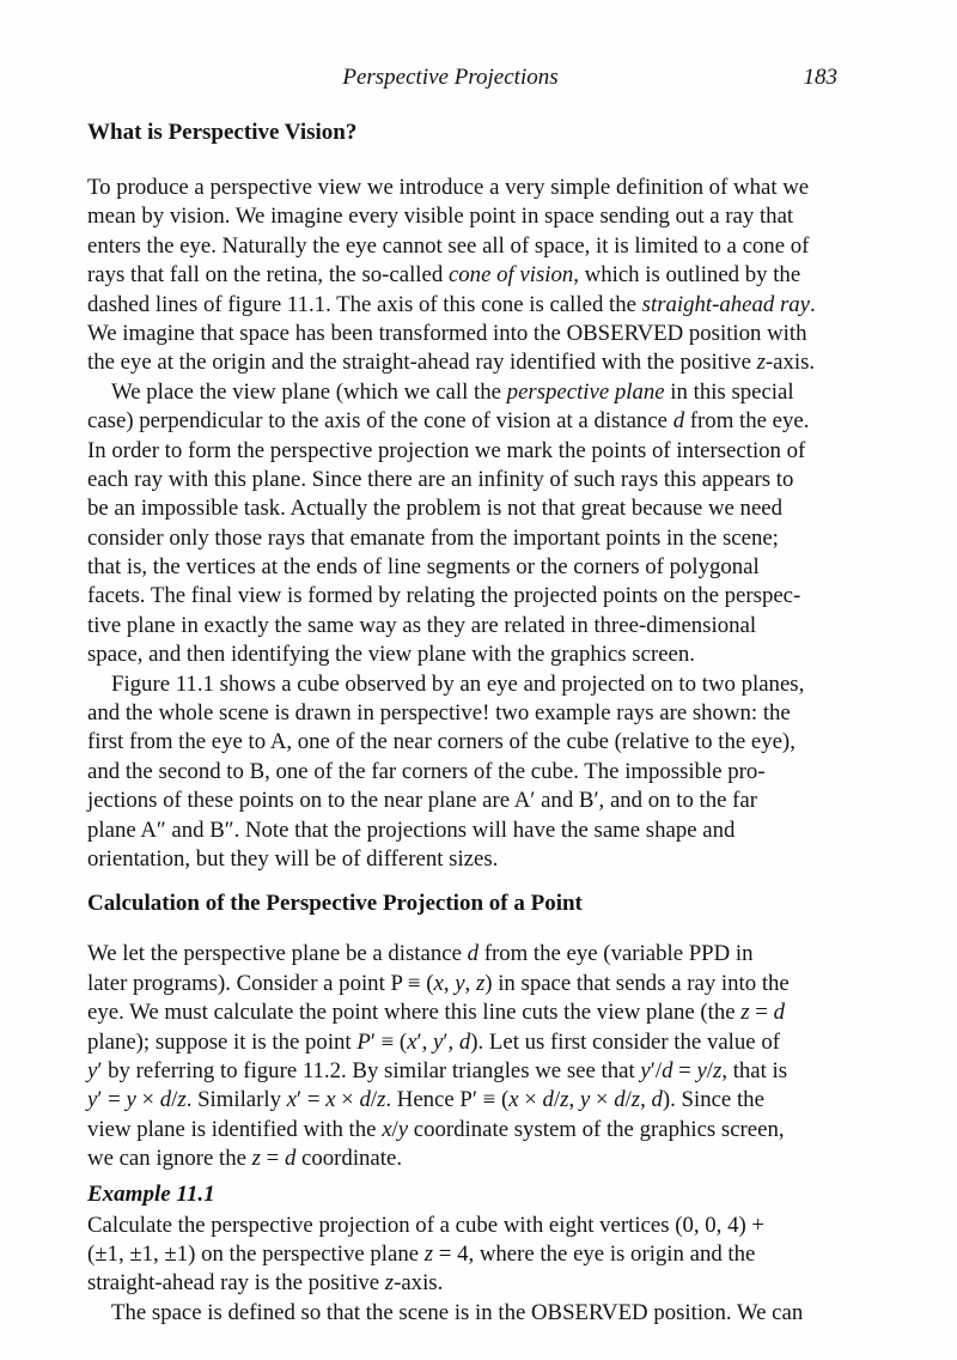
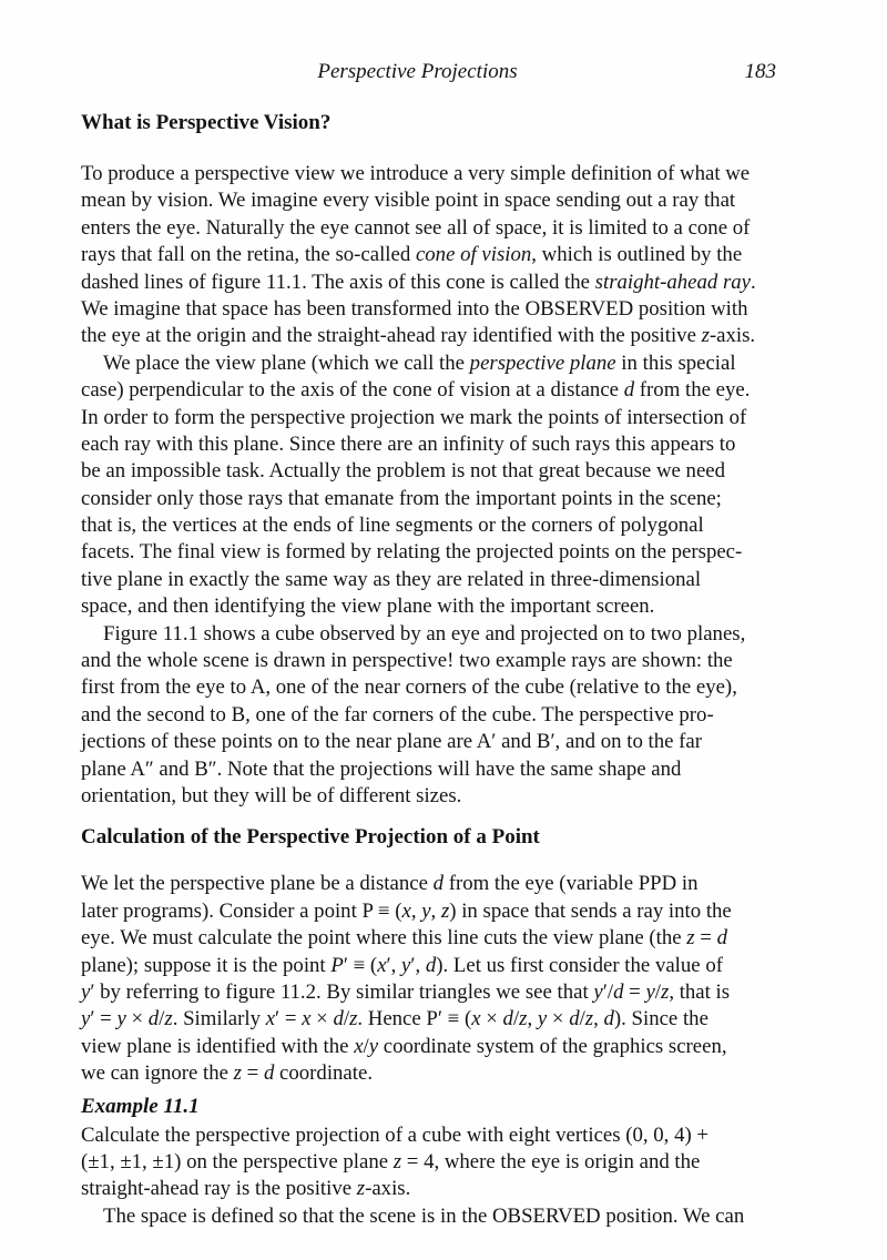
  Perspective Projections
  183
  What is Perspective Vision?
  To produce a perspective view we introduce a very simple definition of what we
  mean by vision. We imagine every visible point in space sending out a ray that
  enters the eye. Naturally the eye cannot see all of space, it is limited to a cone of
  rays that fall on the retina, the so-called cone of vision, which is outlined by the
  dashed lines of figure 11.1. The axis of this cone is called the straight-ahead ray.
  We imagine that space has been transformed into the OBSERVED position with
  the eye at the origin and the straight-ahead ray identified with the positive z-axis.
  We place the view plane (which we call the perspective plane in this special
  case) perpendicular to the axis of the cone of vision at a distance d from the eye.
  In order to form the perspective projection we mark the points of intersection of
  each ray with this plane. Since there are an infinity of such rays this appears to
  be an impossible task. Actually the problem is not that great because we need
  consider only those rays that emanate from the important points in the scene;
  that is, the vertices at the ends of line segments or the corners of polygonal
  facets. The final view is formed by relating the projected points on the perspec-
  tive plane in exactly the same way as they are related in three-dimensional
- space, and then identifying the view plane with the graphics screen.
+ space, and then identifying the view plane with the important screen.
  Figure 11.1 shows a cube observed by an eye and projected on to two planes,
  and the whole scene is drawn in perspective! two example rays are shown: the
  first from the eye to A, one of the near corners of the cube (relative to the eye),
- and the second to B, one of the far corners of the cube. The impossible pro-
+ and the second to B, one of the far corners of the cube. The perspective pro-
  jections of these points on to the near plane are A′ and B′, and on to the far
  plane A″ and B″. Note that the projections will have the same shape and
  orientation, but they will be of different sizes.
  Calculation of the Perspective Projection of a Point
  We let the perspective plane be a distance d from the eye (variable PPD in
  later programs). Consider a point P ≡ (x, y, z) in space that sends a ray into the
  eye. We must calculate the point where this line cuts the view plane (the z = d
  plane); suppose it is the point P′ ≡ (x′, y′, d). Let us first consider the value of
  y′ by referring to figure 11.2. By similar triangles we see that y′/d = y/z, that is
  y′ = y × d/z. Similarly x′ = x × d/z. Hence P′ ≡ (x × d/z, y × d/z, d). Since the
  view plane is identified with the x/y coordinate system of the graphics screen,
  we can ignore the z = d coordinate.
  Example 11.1
  Calculate the perspective projection of a cube with eight vertices (0, 0, 4) +
  (±1, ±1, ±1) on the perspective plane z = 4, where the eye is origin and the
  straight-ahead ray is the positive z-axis.
  The space is defined so that the scene is in the OBSERVED position. We can
